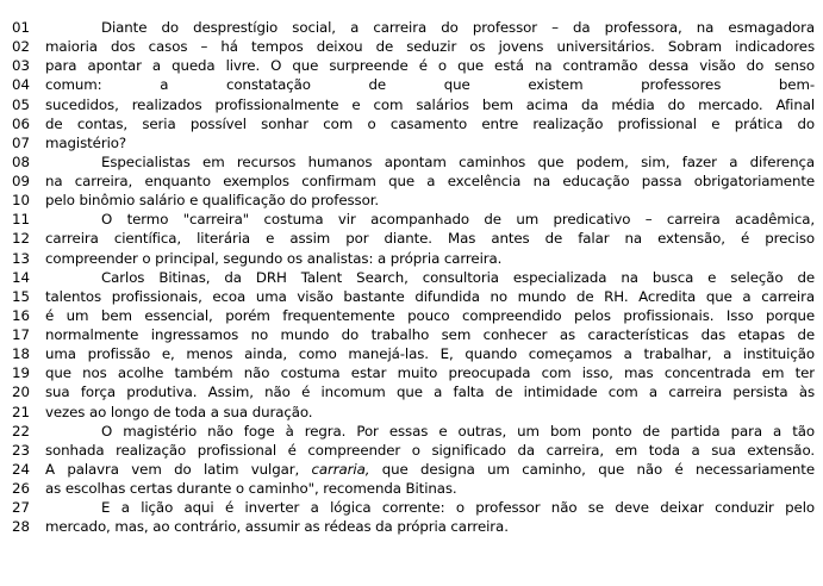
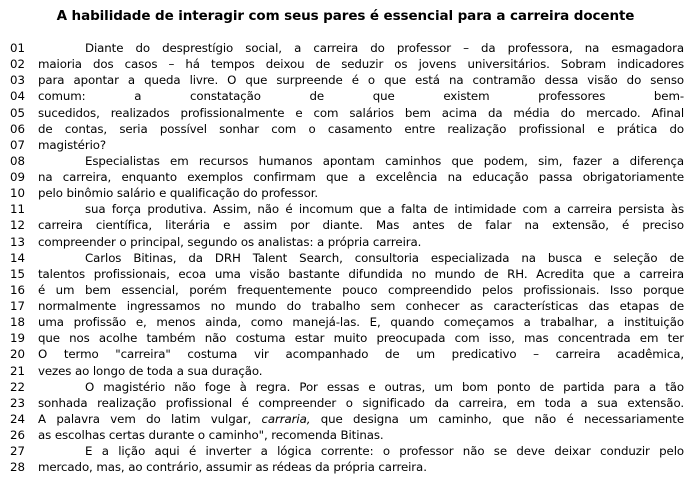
+ A habilidade de interagir com seus pares é essencial para a carreira docente
  01
  Diante do desprestígio social, a carreira do professor – da professora, na esmagadora
  02
  maioria dos casos – há tempos deixou de seduzir os jovens universitários. Sobram indicadores
  03
  para apontar a queda livre. O que surpreende é o que está na contramão dessa visão do senso
  04
  comum: a constatação de que existem professores bem-
  05
  sucedidos, realizados profissionalmente e com salários bem acima da média do mercado. Afinal
  06
  de contas, seria possível sonhar com o casamento entre realização profissional e prática do
  07
  magistério?
  08
  Especialistas em recursos humanos apontam caminhos que podem, sim, fazer a diferença
  09
  na carreira, enquanto exemplos confirmam que a excelência na educação passa obrigatoriamente
  10
  pelo binômio salário e qualificação do professor.
  11
- O termo "carreira" costuma vir acompanhado de um predicativo – carreira acadêmica,
+ sua força produtiva. Assim, não é incomum que a falta de intimidade com a carreira persista às
  12
  carreira científica, literária e assim por diante. Mas antes de falar na extensão, é preciso
  13
  compreender o principal, segundo os analistas: a própria carreira.
  14
  Carlos Bitinas, da DRH Talent Search, consultoria especializada na busca e seleção de
  15
  talentos profissionais, ecoa uma visão bastante difundida no mundo de RH. Acredita que a carreira
  16
  é um bem essencial, porém frequentemente pouco compreendido pelos profissionais. Isso porque
  17
  normalmente ingressamos no mundo do trabalho sem conhecer as características das etapas de
  18
  uma profissão e, menos ainda, como manejá-las. E, quando começamos a trabalhar, a instituição
  19
  que nos acolhe também não costuma estar muito preocupada com isso, mas concentrada em ter
  20
- sua força produtiva. Assim, não é incomum que a falta de intimidade com a carreira persista às
+ O termo "carreira" costuma vir acompanhado de um predicativo – carreira acadêmica,
  21
  vezes ao longo de toda a sua duração.
  22
  O magistério não foge à regra. Por essas e outras, um bom ponto de partida para a tão
  23
  sonhada realização profissional é compreender o significado da carreira, em toda a sua extensão.
  24
  A palavra vem do latim vulgar, carraria, que designa um caminho, que não é necessariamente
  26
  as escolhas certas durante o caminho", recomenda Bitinas.
  27
  E a lição aqui é inverter a lógica corrente: o professor não se deve deixar conduzir pelo
  28
  mercado, mas, ao contrário, assumir as rédeas da própria carreira.
